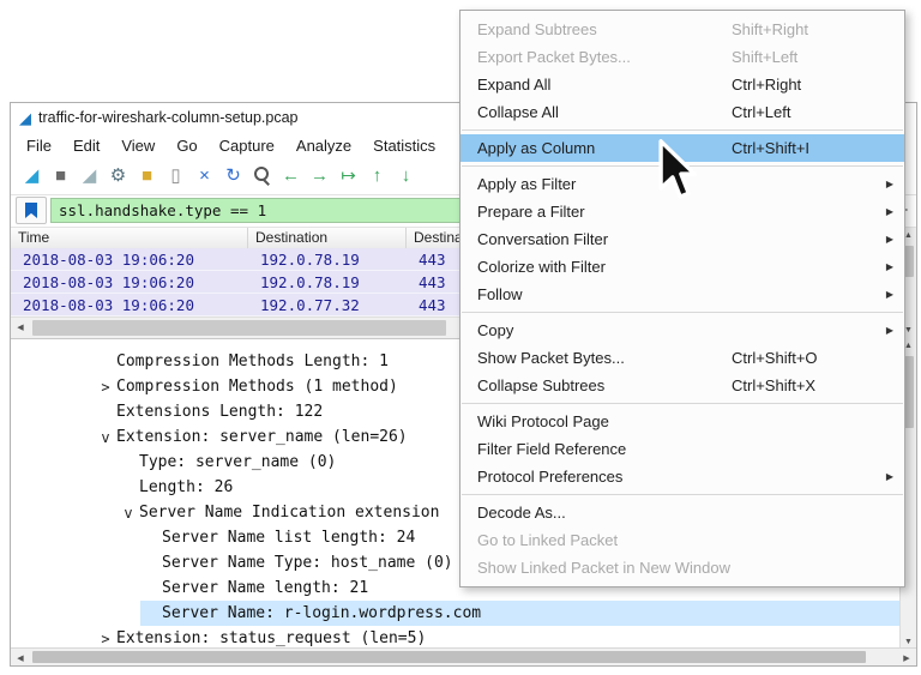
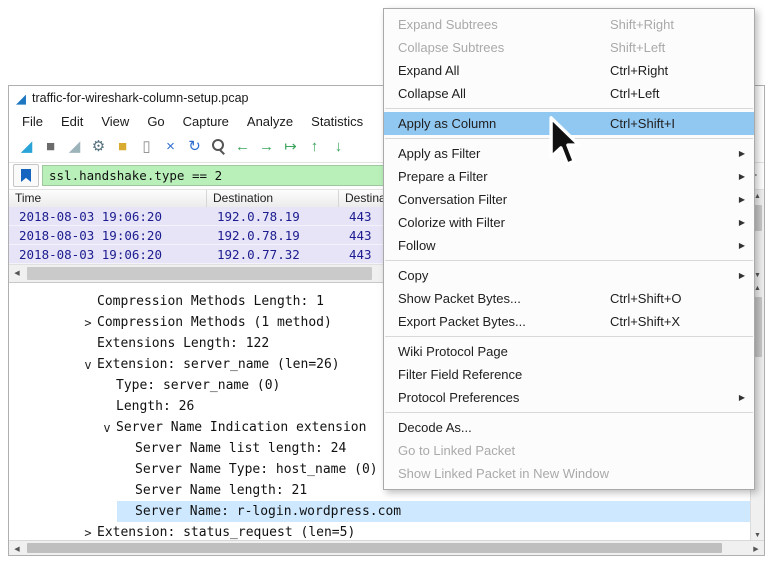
  ◢
  traffic-for-wireshark-column-setup.pcap
  File
  Edit
  View
  Go
  Capture
  Analyze
  Statistics
  ◢
  ■
  ◢
  ⚙
  ■
  ▯
  ×
  ↻
  ←
  →
  ↦
  ↑
  ↓
- ssl.handshake.type == 1
+ ssl.handshake.type == 2
  Time
  Destination
  2018-08-03 19:06:20
  192.0.78.19
  443
  2018-08-03 19:06:20
  192.0.78.19
  443
  2018-08-03 19:06:20
  192.0.77.32
  443
  Compression Methods Length: 1
  >
  Compression Methods (1 method)
  Extensions Length: 122
  v
  Extension: server_name (len=26)
  Type: server_name (0)
  Length: 26
  v
  Server Name Indication extension
  Server Name list length: 24
  Server Name Type: host_name (0)
  Server Name length: 21
  Server Name: r-login.wordpress.com
  >
  Extension: status_request (len=5)
  Expand Subtrees
  Shift+Right
- Export Packet Bytes...
+ Collapse Subtrees
  Shift+Left
  Expand All
  Ctrl+Right
  Collapse All
  Ctrl+Left
  Apply as Column
  Ctrl+Shift+I
  Apply as Filter
  ▶
  Prepare a Filter
  ▶
  Conversation Filter
  ▶
  Colorize with Filter
  ▶
  Follow
  ▶
  Copy
  ▶
  Show Packet Bytes...
  Ctrl+Shift+O
- Collapse Subtrees
+ Export Packet Bytes...
  Ctrl+Shift+X
  Wiki Protocol Page
  Filter Field Reference
  Protocol Preferences
  ▶
  Decode As...
  Go to Linked Packet
  Show Linked Packet in New Window
